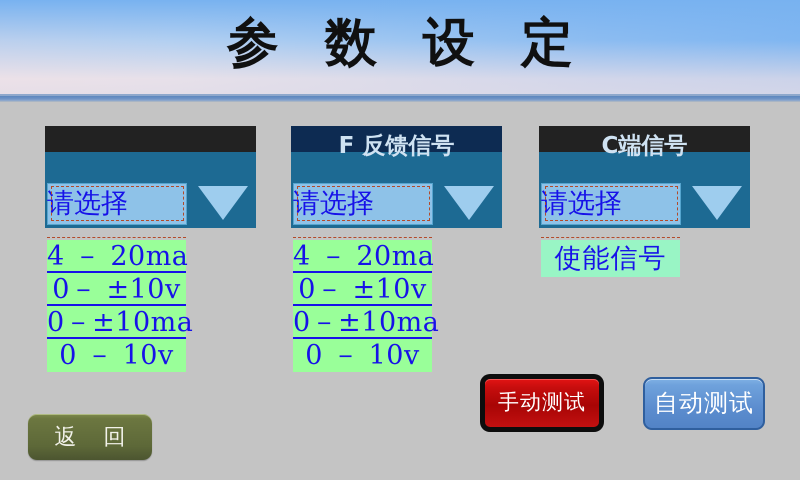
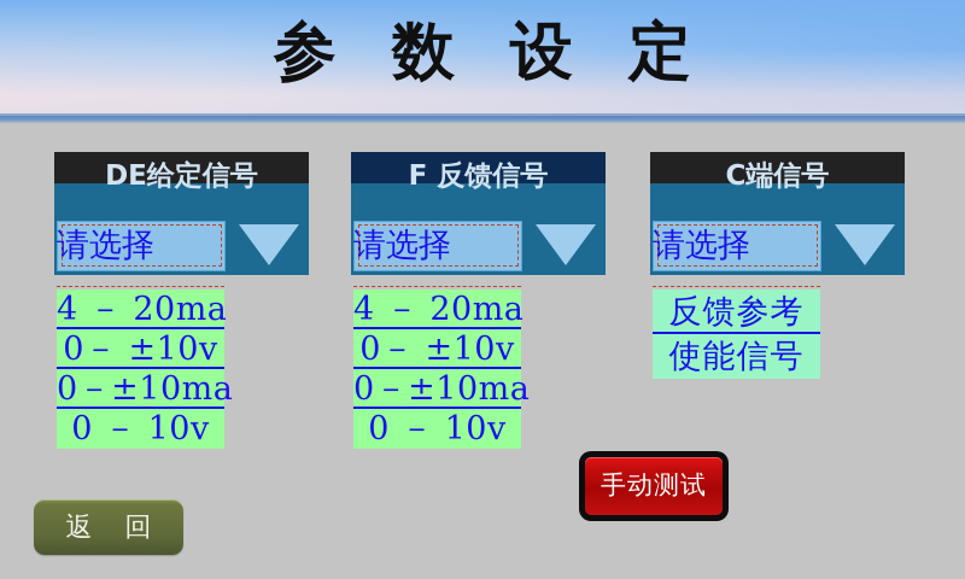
  参 数 设 定
+ DE给定信号
  请选择
  4 － 20ma
  0－ ±10v
  0－±10ma
  0 － 10v
  F 反馈信号
  请选择
  4 － 20ma
  0－ ±10v
  0－±10ma
  0 － 10v
  C端信号
  请选择
+ 反馈参考
  使能信号
  手动测试
- 自动测试
  返 回
